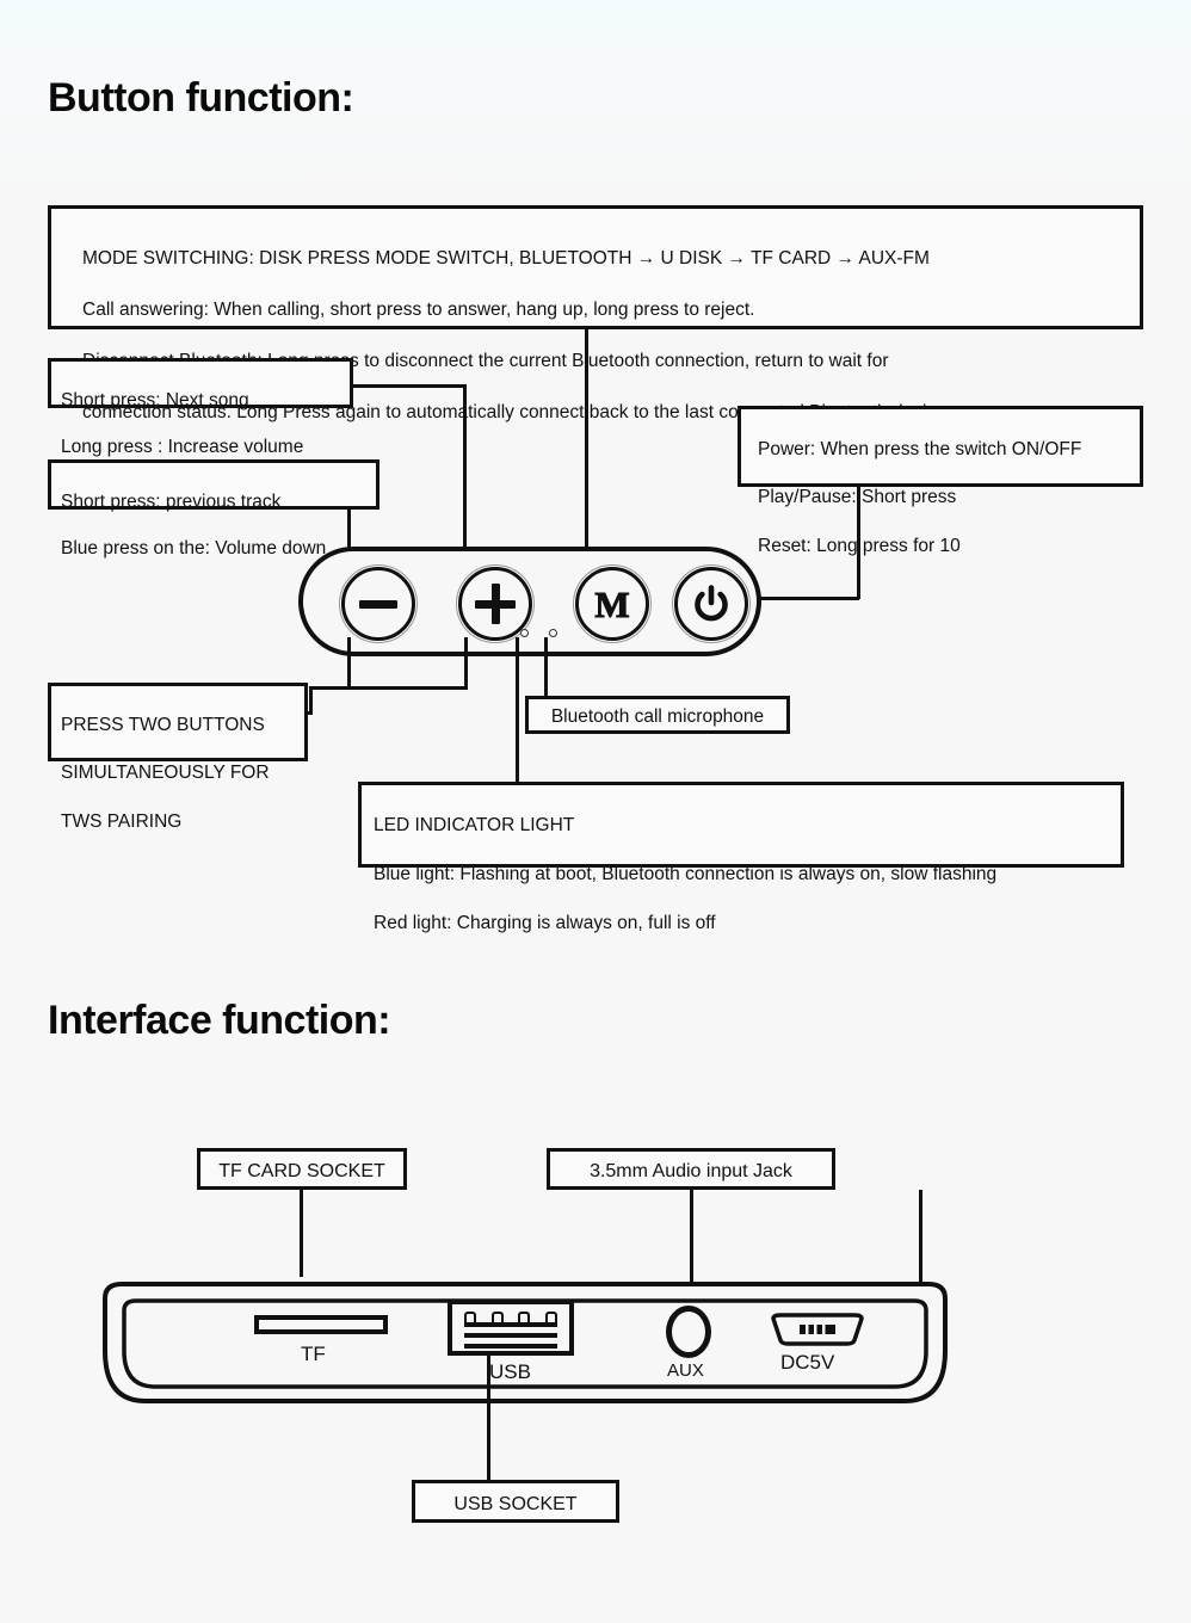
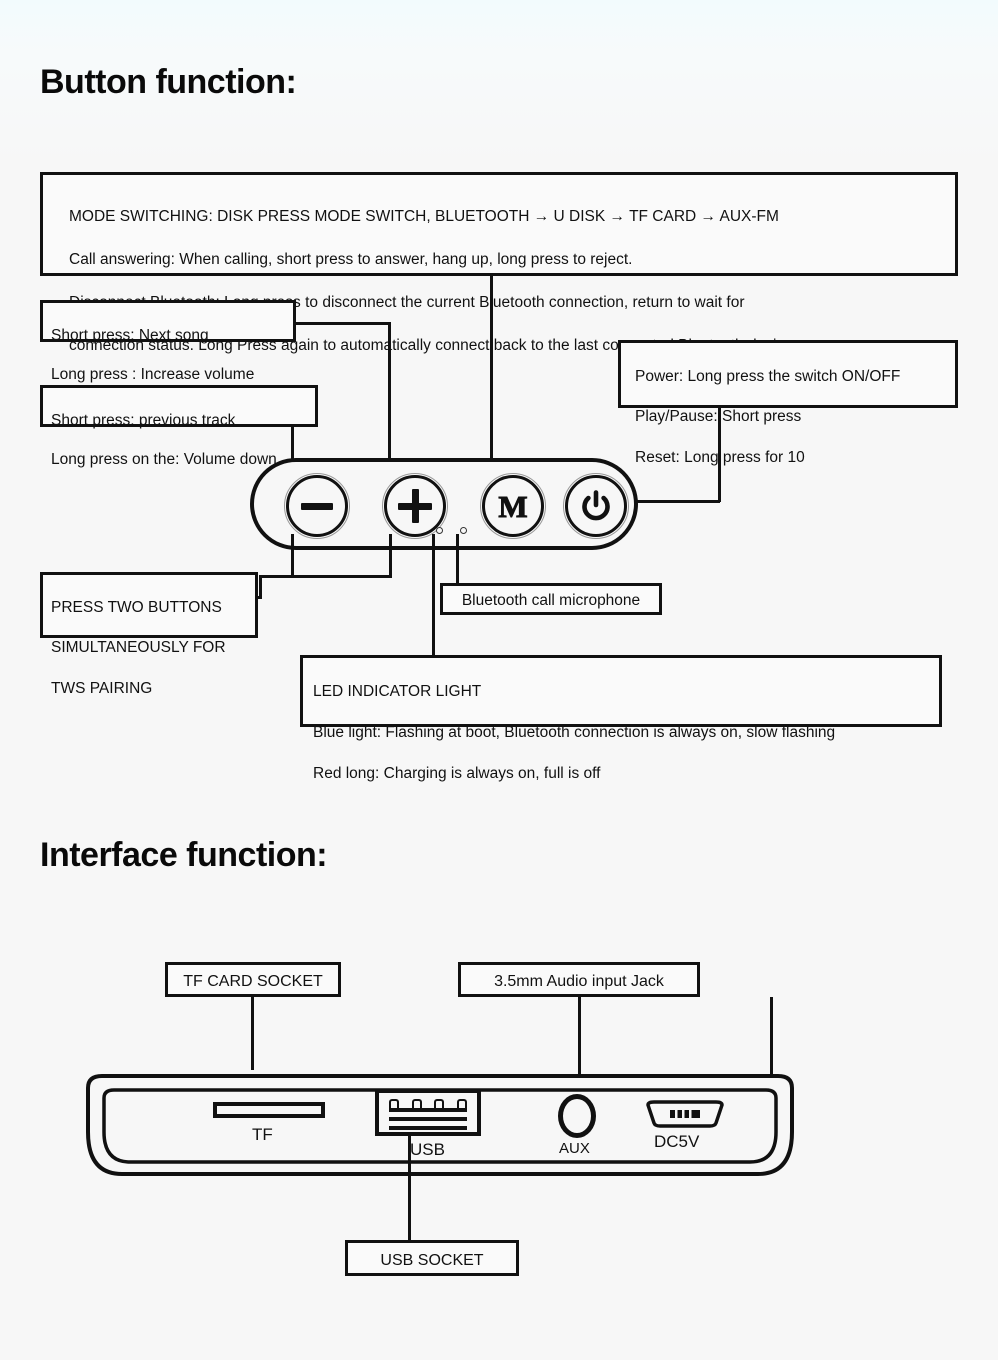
  Button function:
  MODE SWITCHING: DISK PRESS MODE SWITCH, BLUETOOTH → U DISK → TF CARD → AUX-FM
  Call answering: When calling, short press to answer, hang up, long press to reject.
  connection status. Long Press again to automtically connect back to the last co
  Short press: Next song
  Long press : Increase volume
  Short press: previous track
- Blue press on the: Volume down
+ Long press on the: Volume down
- Power: When press the switch ON/OFF
+ Power: Long press the switch ON/OFF
  Play/Pause: Short press
  Reset: Long press for 10
  M
  PRESS TWO BUTTONS
  SIMULTANEOUSLY FOR
  TWS PAIRING
  Bluetooth call microphone
  LED INDICATOR LIGHT
  Blue light: Flashing at boot, Bluetooth connection is always on, slow flashing
- Red light: Charging is always on, full is off
+ Red long: Charging is always on, full is off
  Interface function:
  TF CARD SOCKET
  3.5mm Audio input Jack
  TF
  USB
  AUX
  DC5V
  USB SOCKET
